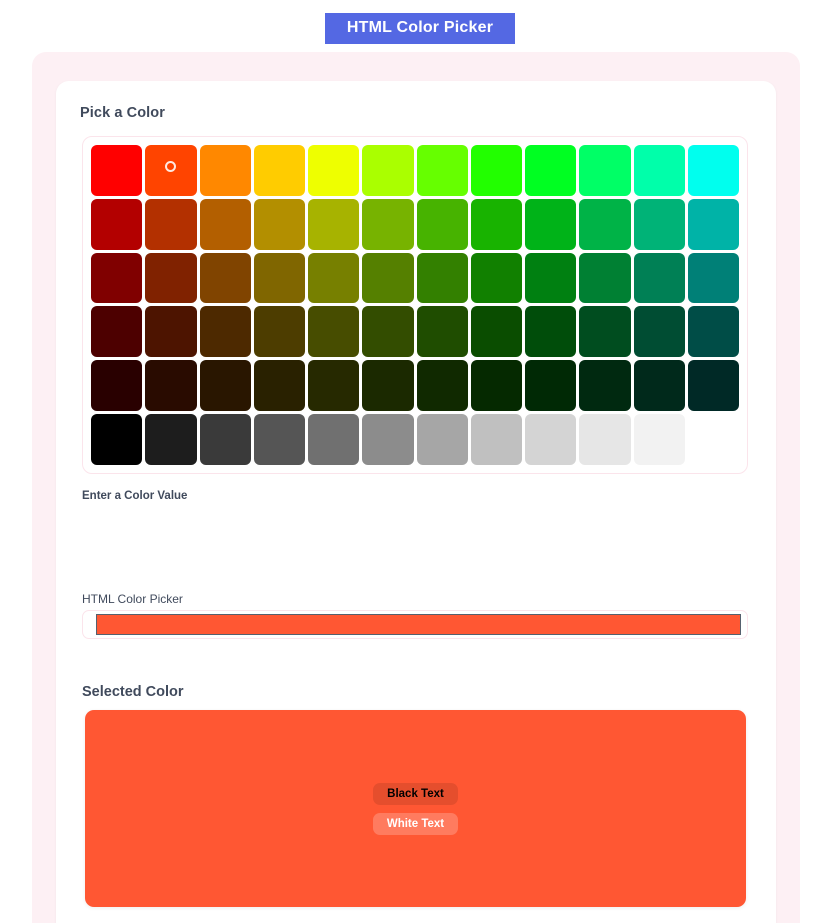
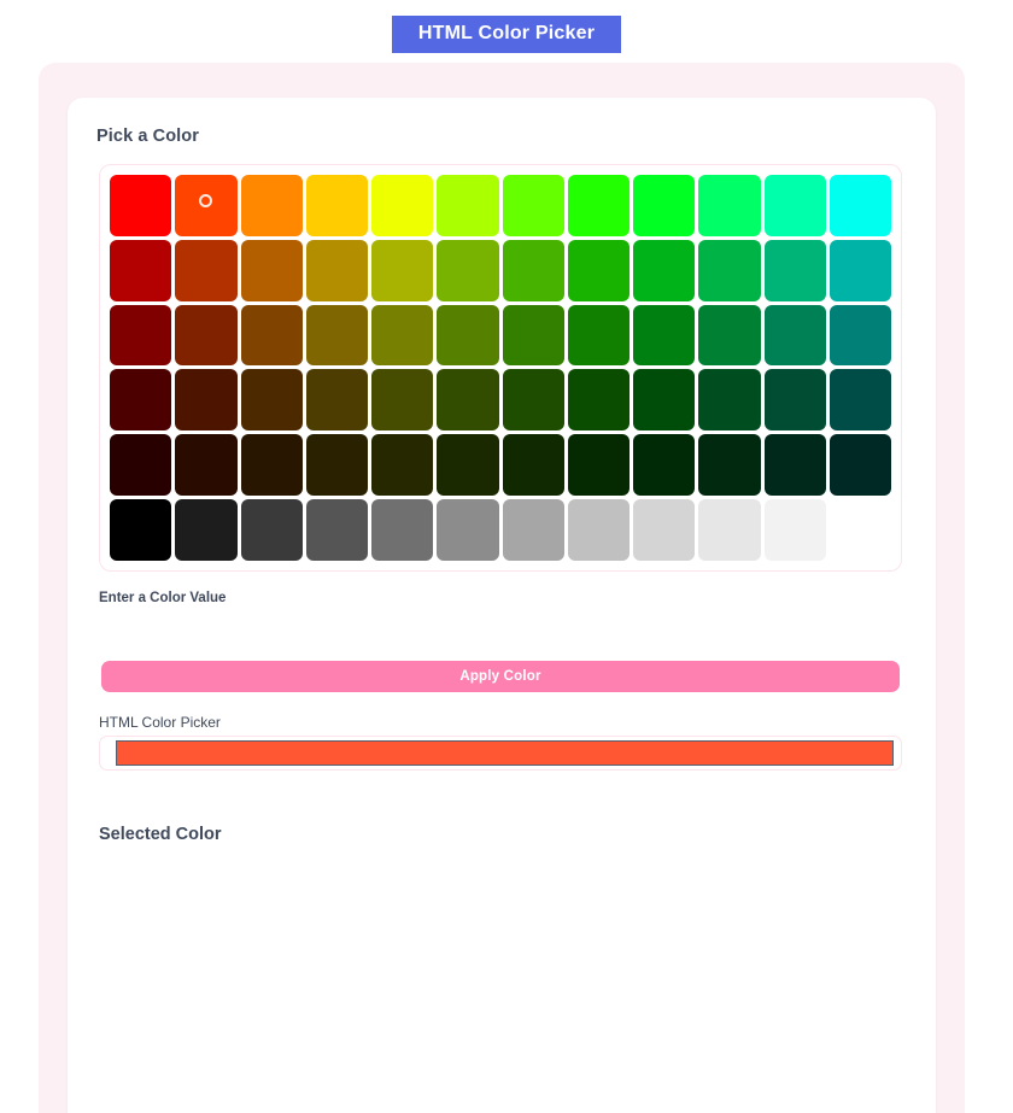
  HTML Color Picker
  Pick a Color
  Enter a Color Value
+ Apply Color
  HTML Color Picker
  Selected Color
- Black Text
- White Text
